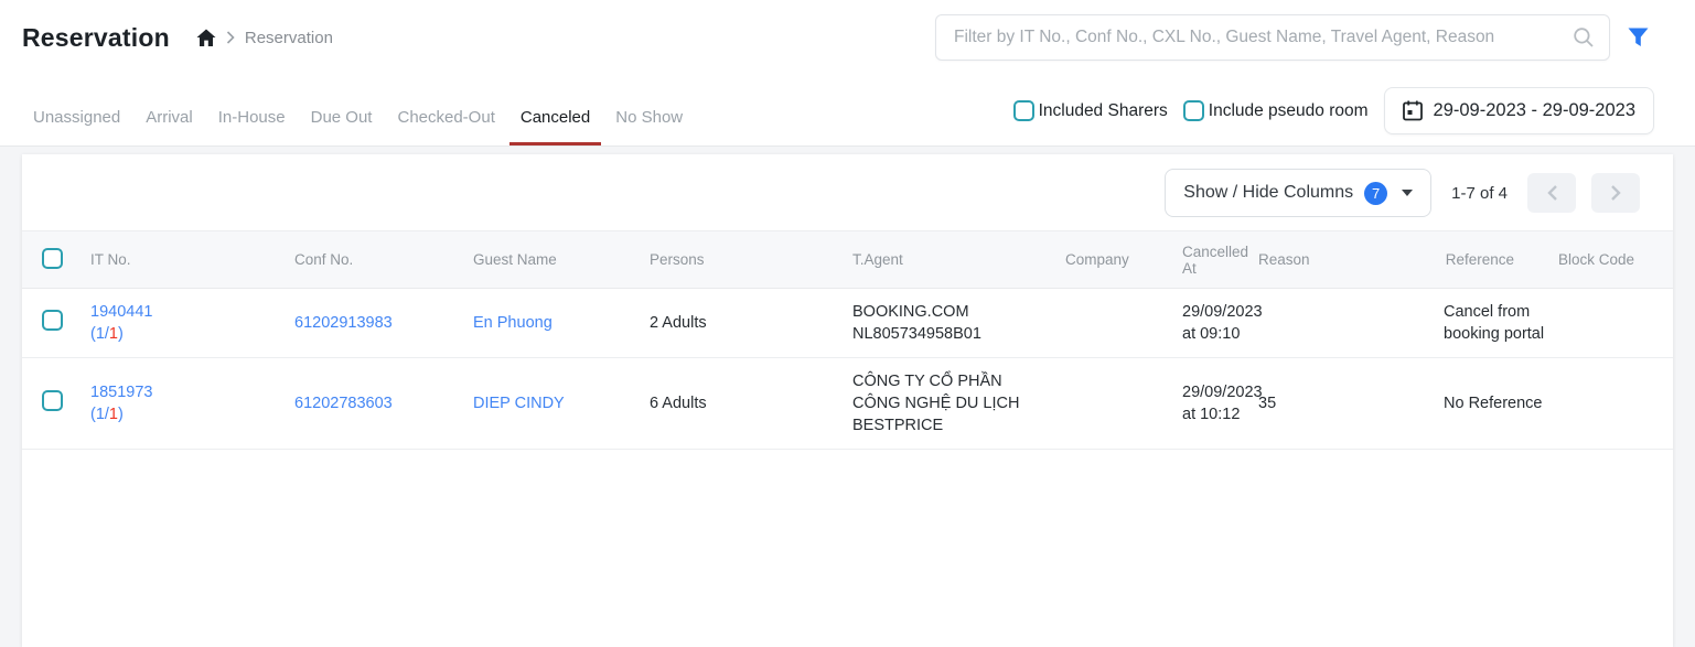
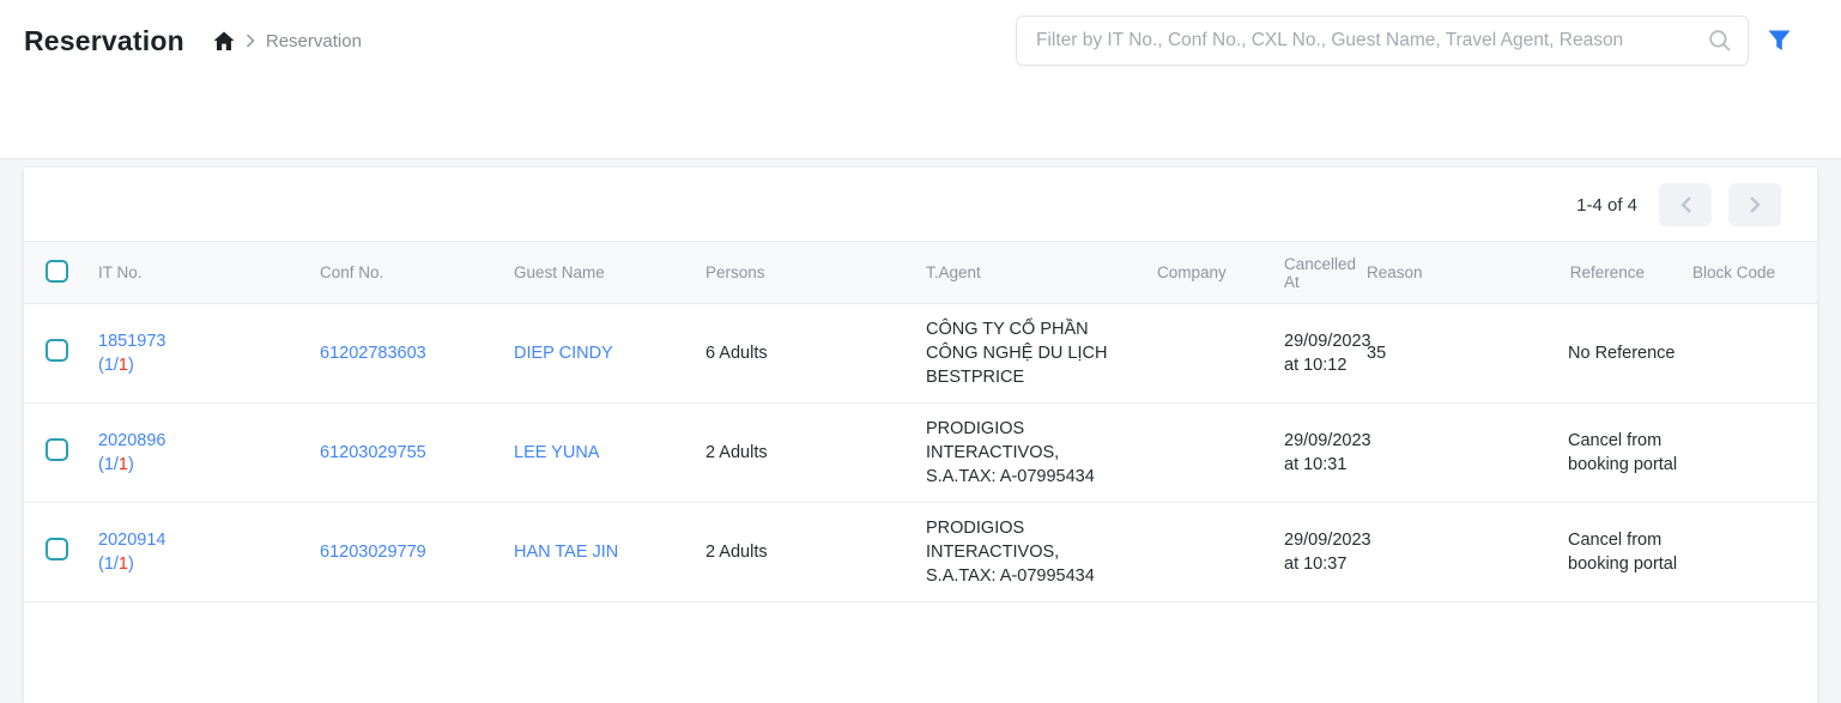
  Reservation
  Reservation
  Filter by IT No., Conf No., CXL No., Guest Name, Travel Agent, Reason
- Unassigned
- Arrival
- In-House
- Due Out
- Checked-Out
- Canceled
- No Show
- Included Sharers
- Include pseudo room
- 29-09-2023 - 29-09-2023
- Show / Hide Columns
- 7
- 1-7 of 4
+ 1-4 of 4
  		IT No.	Conf No.	Guest Name	Persons	T.Agent	Company	Cancelled At	Reason	Reference	Block Code
- 	1940441 (1/1)	61202913983	En Phuong	2 Adults	BOOKING.COM NL805734958B01		29/09/2023 at 09:10		Cancel from booking portal
  	1851973 (1/1)	61202783603	DIEP CINDY	6 Adults	CÔNG TY CỔ PHẦN CÔNG NGHỆ DU LỊCH BESTPRICE		29/09/202 at 10:12	35	No Reference
+ 	2020896 (1/1)	61203029755	LEE YUNA	2 Adults	PRODIGIOS INTERACTIVOS, S.A.TAX: A-07995434		29/09/2023 at 10:31		Cancel from booking portal
+ 	2020914 (1/1)	61203029779	HAN TAE JIN	2 Adults	PRODIGIOS INTERACTIVOS, S.A.TAX: A-07995434		29/09/2023 at 10:37		Cancel from booking portal
